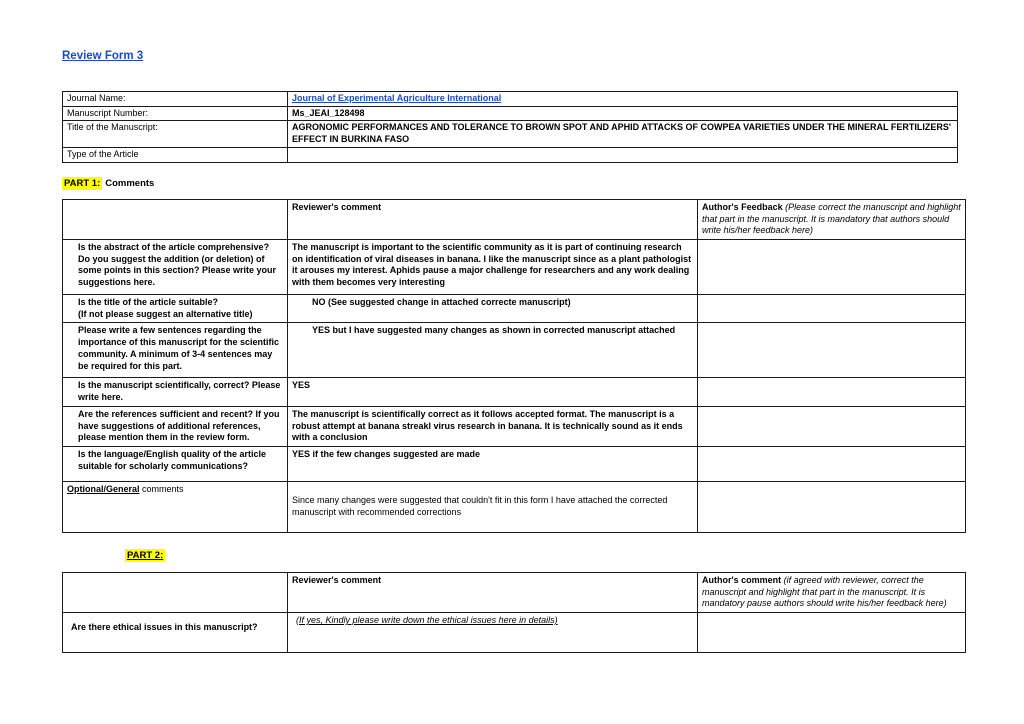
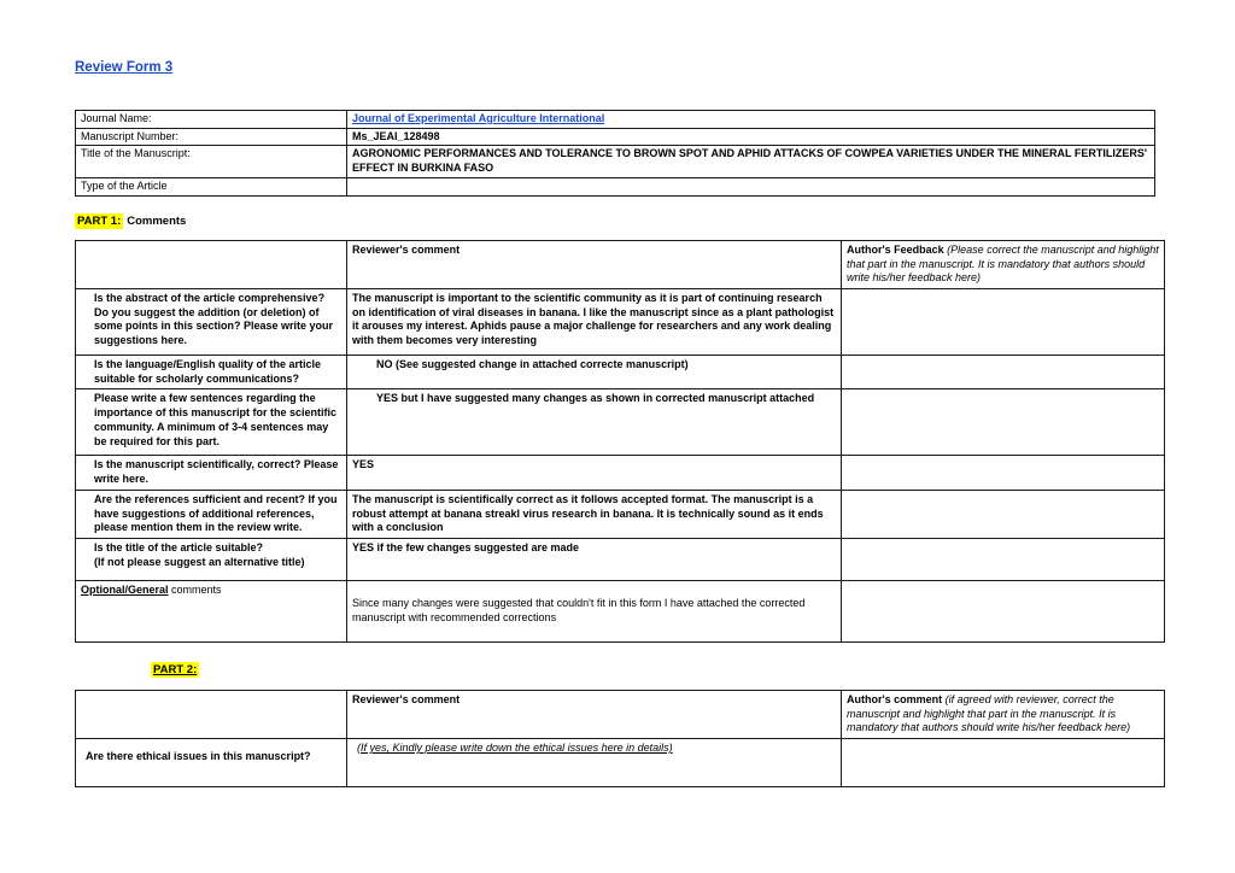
  Review Form 3
  Journal Name:	Journal of Experimental Agriculture International
  Manuscript Number:	Ms_JEAI_128498
  Title of the Manuscript:	AGRONOMIC PERFORMANCES AND TOLERANCE TO BROWN SPOT AND APHID ATTACKS OF COWPEA VARIETIES UNDER THE MINERAL FERTILIZERS' EFFECT IN BURKINA FASO
  Type of the Article
  PART 1: Comments
  	Reviewer's comment	Author's Feedback (Please correct the manuscript and highlight that part in the manuscript. It is mandatory that authors should write his/her feedback here)
  Is the abstract of the article comprehensive? Do you suggest the addition (or deletion) of some points in this section? Please write your suggestions here.	The manuscript is important to the scientific community as it is part of continuing research on identification of viral diseases in banana. I like the manuscript since as a plant pathologist it arouses my interest. Aphids pause a major challenge for researchers and any work dealing with them becomes very interesting
- Is the title of the article suitable? (If not please suggest an alternative title)	NO (See suggested change in attached correcte manuscript)
+ Is the language/English quality of the article suitable for scholarly communications?	NO (See suggested change in attached correcte manuscript)
  Please write a few sentences regarding the importance of this manuscript for the scientific community. A minimum of 3-4 sentences may be required for this part.	YES but I have suggested many changes as shown in corrected manuscript attached
  Is the manuscript scientifically, correct? Please write here.	YES
- Are the references sufficient and recent? If you have suggestions of additional references, please mention them in the review form.	The manuscript is scientifically correct as it follows accepted format. The manuscript is a robust attempt at banana streakl virus research in banana. It is technically sound as it ends with a conclusion
+ Are the references sufficient and recent? If you have suggestions of additional references, please mention them in the review write.	The manuscript is scientifically correct as it follows accepted format. The manuscript is a robust attempt at banana streakl virus research in banana. It is technically sound as it ends with a conclusion
- Is the language/English quality of the article suitable for scholarly communications?	YES if the few changes suggested are made
+ Is the title of the article suitable? (If not please suggest an alternative title)	YES if the few changes suggested are made
  Optional/General comments	Since many changes were suggested that couldn't fit in this form I have attached the corrected manuscript with recommended corrections
  PART 2:
- 	Reviewer's comment	Author's comment (if agreed with reviewer, correct the manuscript and highlight that part in the manuscript. It is mandatory pause authors should write his/her feedback here)
+ 	Reviewer's comment	Author's comment (if agreed with reviewer, correct the manuscript and highlight that part in the manuscript. It is mandatory that authors should write his/her feedback here)
  Are there ethical issues in this manuscript?	(If yes, Kindly please write down the ethical issues here in details)
